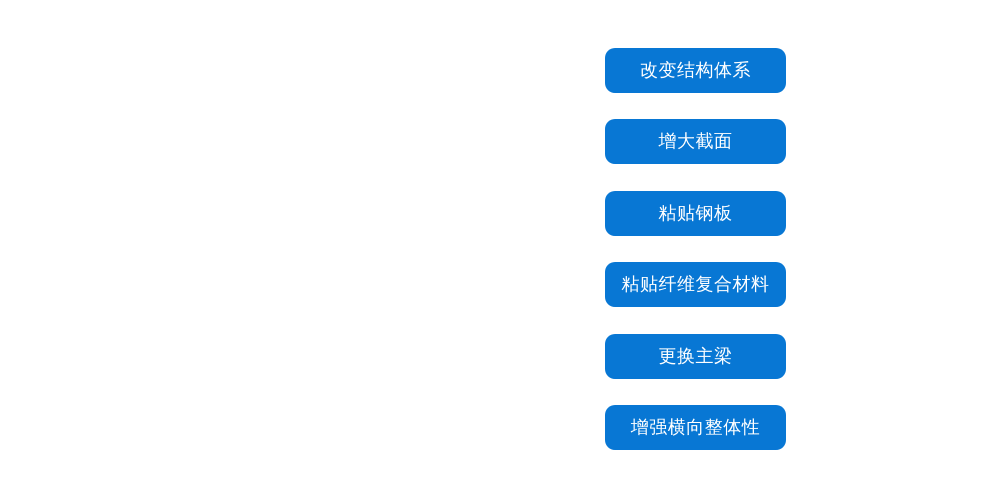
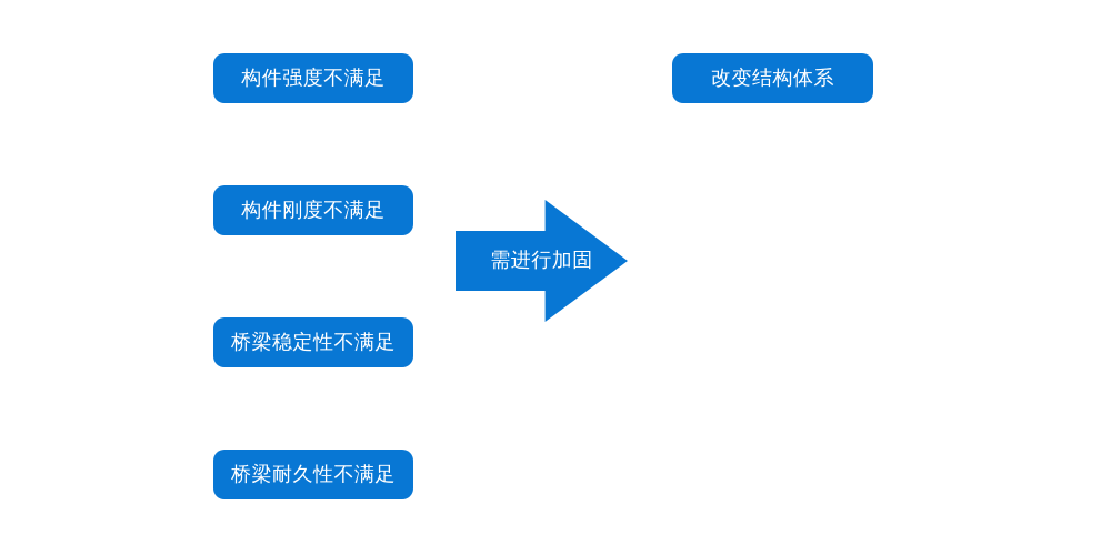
+ 构件强度不满足
+ 构件刚度不满足
+ 桥梁稳定性不满足
+ 桥梁耐久性不满足
+ 需进行加固
  改变结构体系
- 增大截面
- 粘贴钢板
- 粘贴纤维复合材料
- 更换主梁
- 增强横向整体性
